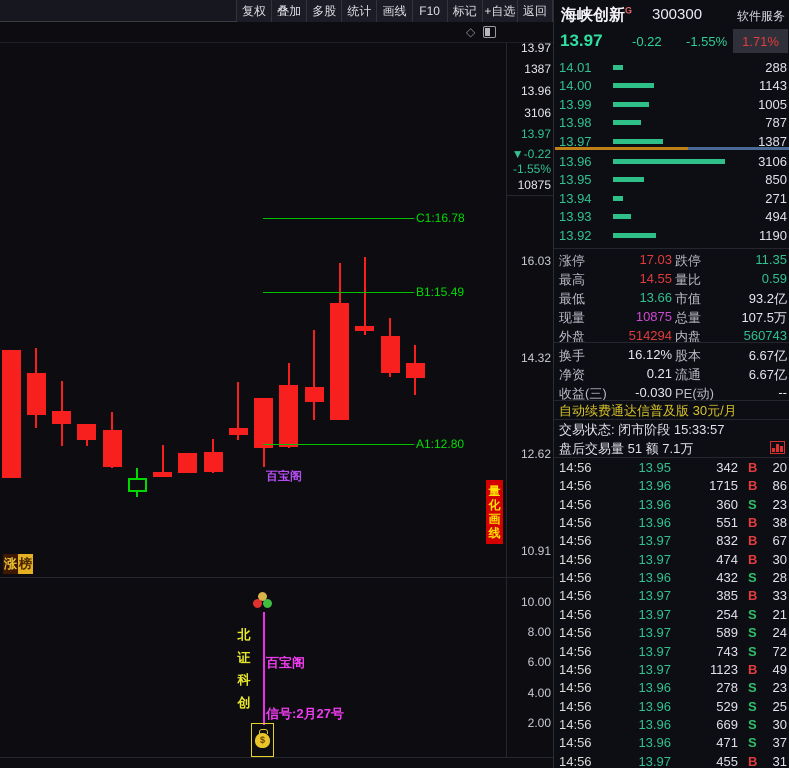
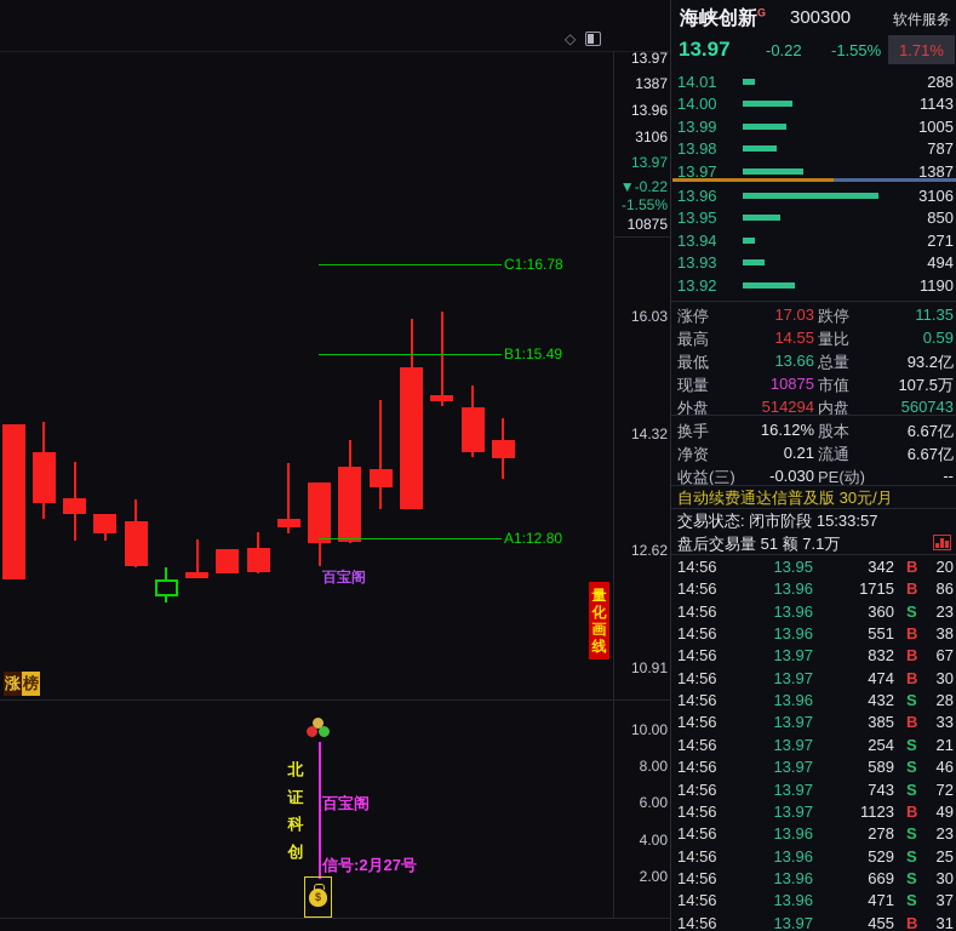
  ◇
  13.97
  1387
  13.96
  3106
  13.97
  ▼-0.22
  -1.55%
  10875
  C1:16.78
  B1:15.49
  A1:12.80
  16.03
  14.32
  12.62
  10.91
  10.00
  8.00
  6.00
  4.00
  2.00
  百宝阁
  涨
  榜
  量
  化
  画
  线
  北
  证
  科
  创
  百宝阁
  信号:2月27号
  $
- 复权
- 叠加
- 多股
- 统计
- 画线
- F10
- 标记
- +自选
- 返回
  海峡创新G
  300300
  软件服务
  13.97
  -0.22
  -1.55%
  1.71%
  14.01
  288
  14.00
  1143
  13.99
  1005
  13.98
  787
  13.97
  1387
  13.96
  3106
  13.95
  850
  13.94
  271
  13.93
  494
  13.92
  1190
  涨停
  17.03
  跌停
  11.35
  最高
  14.55
  量比
  0.59
  最低
  13.66
- 市值
+ 总量
  93.2亿
  现量
  10875
- 总量
+ 市值
  107.5万
  外盘
  514294
  内盘
  560743
  换手
  16.12%
  股本
  6.67亿
  净资
  0.21
  流通
  6.67亿
  收益(三)
  -0.030
  PE(动)
  --
  自动续费通达信普及版 30元/月
  交易状态: 闭市阶段 15:33:57
  盘后交易量 51 额 7.1万
  14:56
  13.95
  342
  B
  20
  14:56
  13.96
  1715
  B
  86
  14:56
  13.96
  360
  S
  23
  14:56
  13.96
  551
  B
  38
  14:56
  13.97
  832
  B
  67
  14:56
  13.97
  474
  B
  30
  14:56
  13.96
  432
  S
  28
  14:56
  13.97
  385
  B
  33
  14:56
  13.97
  254
  S
  21
  14:56
  13.97
  589
  S
- 24
+ 46
  14:56
  13.97
  743
  S
  72
  14:56
  13.97
  1123
  B
  49
  14:56
  13.96
  278
  S
  23
  14:56
  13.96
  529
  S
  25
  14:56
  13.96
  669
  S
  30
  14:56
  13.96
  471
  S
  37
  14:56
  13.97
  455
  B
  31
